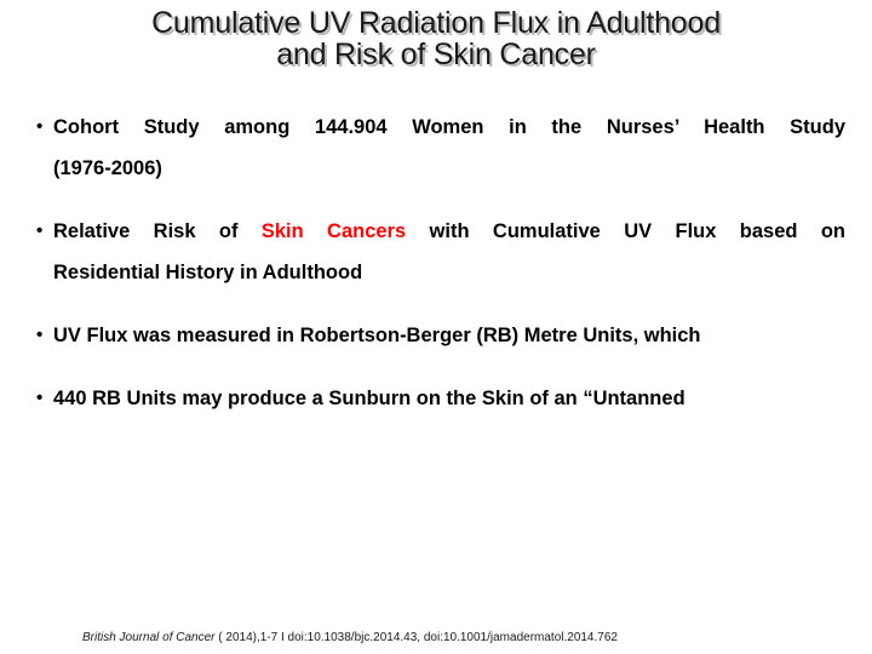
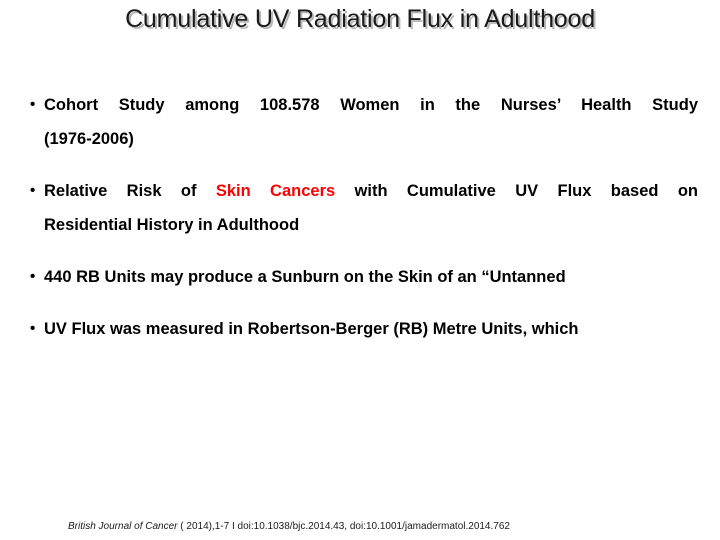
  Cumulative UV Radiation Flux in Adulthood
- and Risk of Skin Cancer
  •
- Cohort Study among 144.904 Women in the Nurses’ Health Study
+ Cohort Study among 108.578 Women in the Nurses’ Health Study
  (1976-2006)
  •
  Relative Risk of Skin Cancers with Cumulative UV Flux based on
  Residential History in Adulthood
  •
- UV Flux was measured in Robertson-Berger (RB) Metre Units, which
+ 440 RB Units may produce a Sunburn on the Skin of an “Untanned
  •
- 440 RB Units may produce a Sunburn on the Skin of an “Untanned
+ UV Flux was measured in Robertson-Berger (RB) Metre Units, which
  British Journal of Cancer ( 2014),1-7 I doi:10.1038/bjc.2014.43, doi:10.1001/jamadermatol.2014.762
